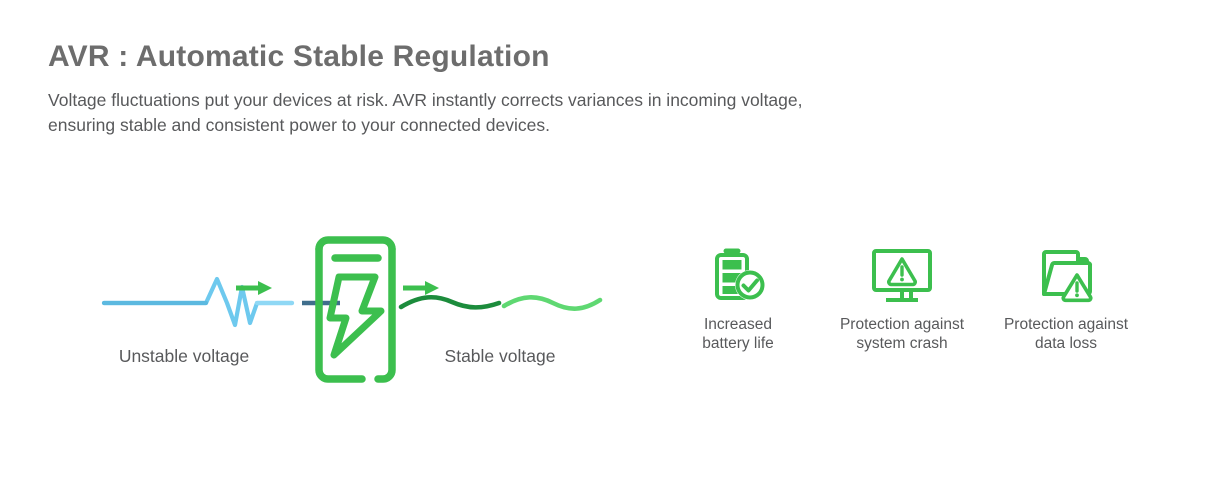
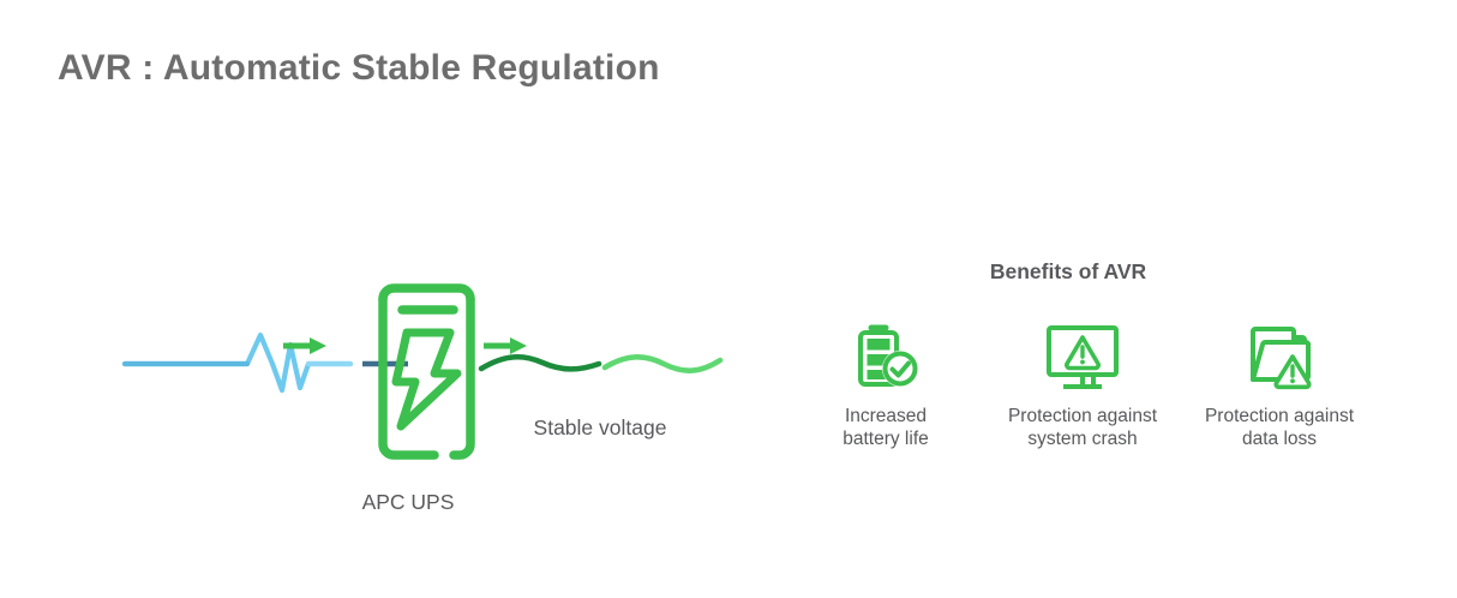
  AVR : Automatic Stable Regulation
- Voltage fluctuations put your devices at risk. AVR instantly corrects variances in incoming voltage, ensuring stable and consistent power to your connected devices.
- Unstable voltage
  Stable voltage
+ APC UPS
+ Benefits of AVR
  Increased
  battery life
  Protection against
  system crash
  Protection against
  data loss
